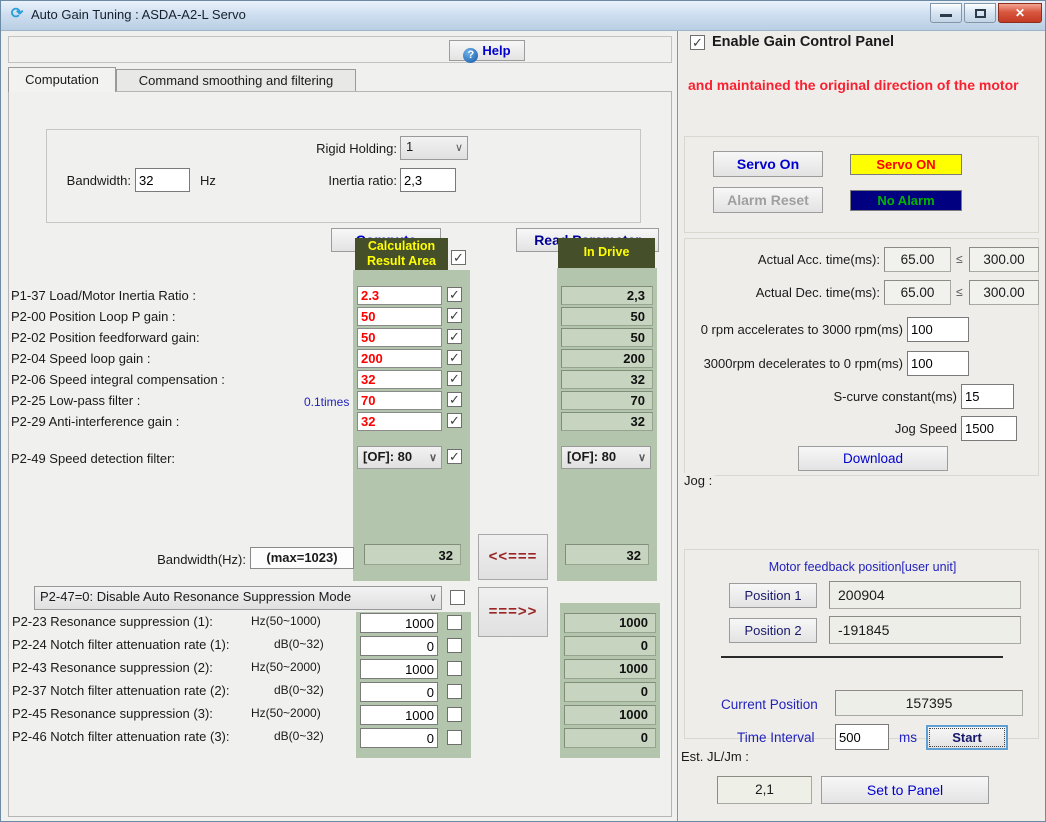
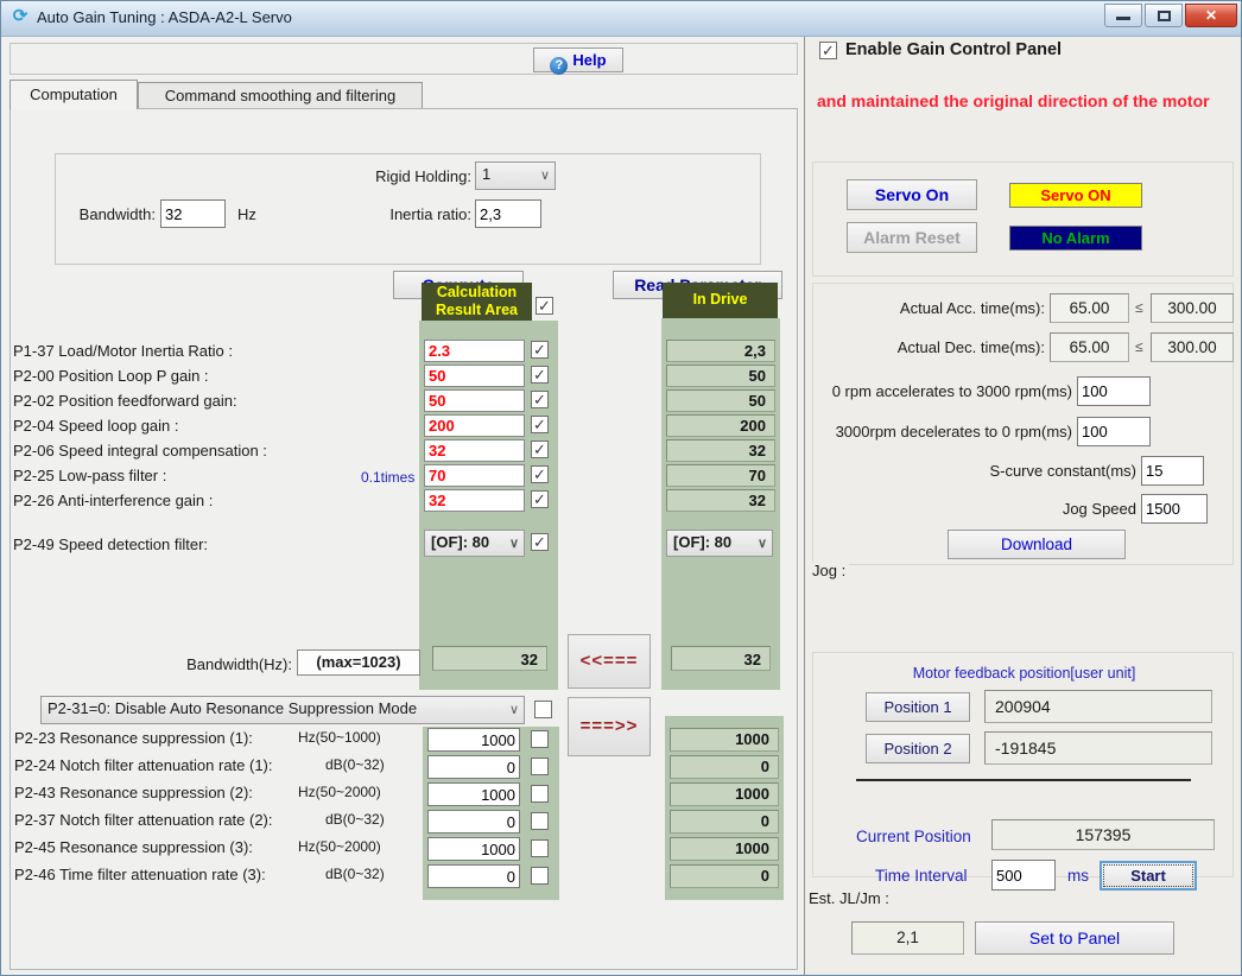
  ⟳
  Auto Gain Tuning : ASDA-A2-L Servo
  ✕
  ? Help
  Computation
  Command smoothing and filtering
  Rigid Holding:
  1
  ∨
  Bandwidth:
  32
  Hz
  Inertia ratio:
  2,3
  Calculation
  Result Area
  ✓
  In Drive
  P1-37 Load/Motor Inertia Ratio :
  2.3
  ✓
  2,3
  P2-00 Position Loop P gain :
  50
  ✓
  50
  P2-02 Position feedforward gain:
  50
  ✓
  50
  P2-04 Speed loop gain :
  200
  ✓
  200
  P2-06 Speed integral compensation :
  32
  ✓
  32
  P2-25 Low-pass filter :
  0.1times
  70
  ✓
  70
- P2-29 Anti-interference gain :
+ P2-26 Anti-interference gain :
  32
  ✓
  32
  P2-49 Speed detection filter:
  [OF]: 80
  ∨
  ✓
  [OF]: 80
  ∨
  Bandwidth(Hz):
  (max=1023)
  32
  <<===
  32
- P2-47=0: Disable Auto Resonance Suppression Mode
+ P2-31=0: Disable Auto Resonance Suppression Mode
  ∨
  ===>>
  P2-23 Resonance suppression (1):
  Hz(50~1000)
  1000
  1000
  P2-24 Notch filter attenuation rate (1):
  dB(0~32)
  0
  0
  P2-43 Resonance suppression (2):
  Hz(50~2000)
  1000
  1000
  P2-37 Notch filter attenuation rate (2):
  dB(0~32)
  0
  0
  P2-45 Resonance suppression (3):
  Hz(50~2000)
  1000
  1000
- P2-46 Notch filter attenuation rate (3):
+ P2-46 Time filter attenuation rate (3):
  dB(0~32)
  0
  0
  ✓
  Enable Gain Control Panel
  and maintained the original direction of the motor
  Servo On
  Servo ON
  Alarm Reset
  No Alarm
  Actual Acc. time(ms):
  65.00
  ≤
  300.00
  Actual Dec. time(ms):
  65.00
  ≤
  300.00
  0 rpm accelerates to 3000 rpm(ms)
  100
  3000rpm decelerates to 0 rpm(ms)
  100
  S-curve constant(ms)
  15
  Jog Speed
  1500
  Download
  Jog :
  Motor feedback position[user unit]
  Position 1
  200904
  Position 2
  -191845
  Current Position
  157395
  Time Interval
  500
  ms
  Start
  Est. JL/Jm :
  2,1
  Set to Panel
